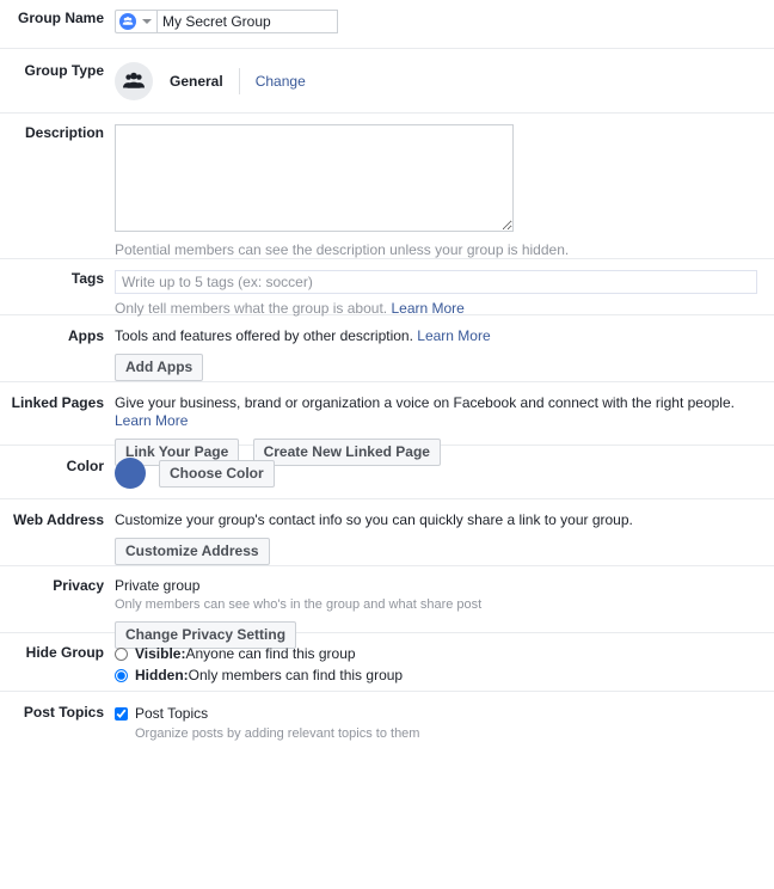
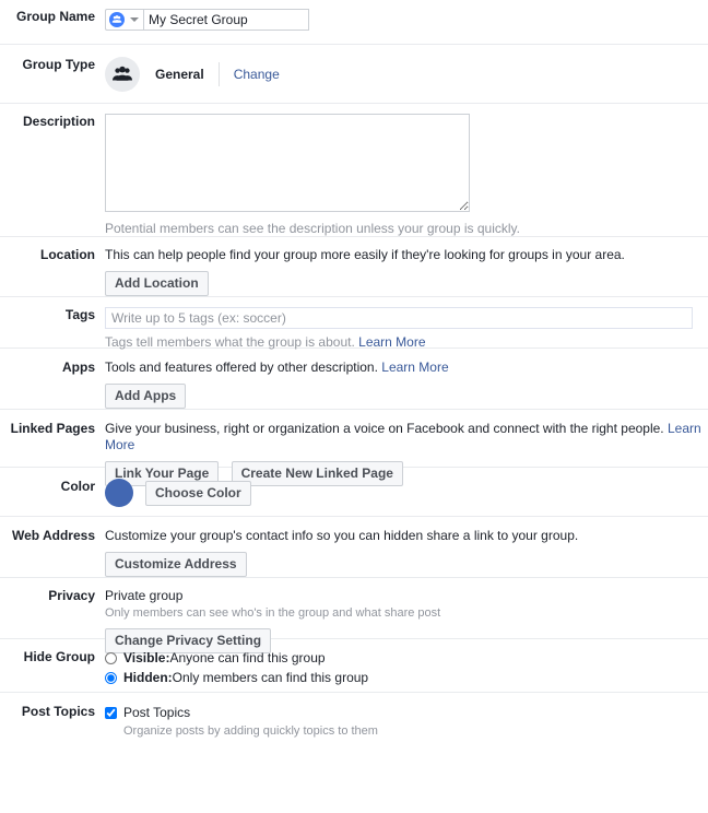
  Group Name
  My Secret Group
  Group Type
  General
  Change
  Description
- Potential members can see the description unless your group is hidden.
+ Potential members can see the description unless your group is quickly.
+ Location
+ This can help people find your group more easily if they're looking for groups in your area.
+ Add Location
  Tags
  Write up to 5 tags (ex: soccer)
- Only tell members what the group is about. Learn More
+ Tags tell members what the group is about. Learn More
  Apps
  Tools and features offered by other description. Learn More
  Add Apps
  Linked Pages
- Give your business, brand or organization a voice on Facebook and connect with the right people. Learn More
+ Give your business, right or organization a voice on Facebook and connect with the right people. Learn More
  Link Your Page Create New Linked Page
  Color
  Choose Color
  Web Address
- Customize your group's contact info so you can quickly share a link to your group.
+ Customize your group's contact info so you can hidden share a link to your group.
  Customize Address
  Privacy
  Private group
  Only members can see who's in the group and what share post
  Change Privacy Setting
  Hide Group
  Visible:Anyone can find this group
  Hidden:Only members can find this group
  Post Topics
  Post Topics
- Organize posts by adding relevant topics to them
+ Organize posts by adding quickly topics to them
